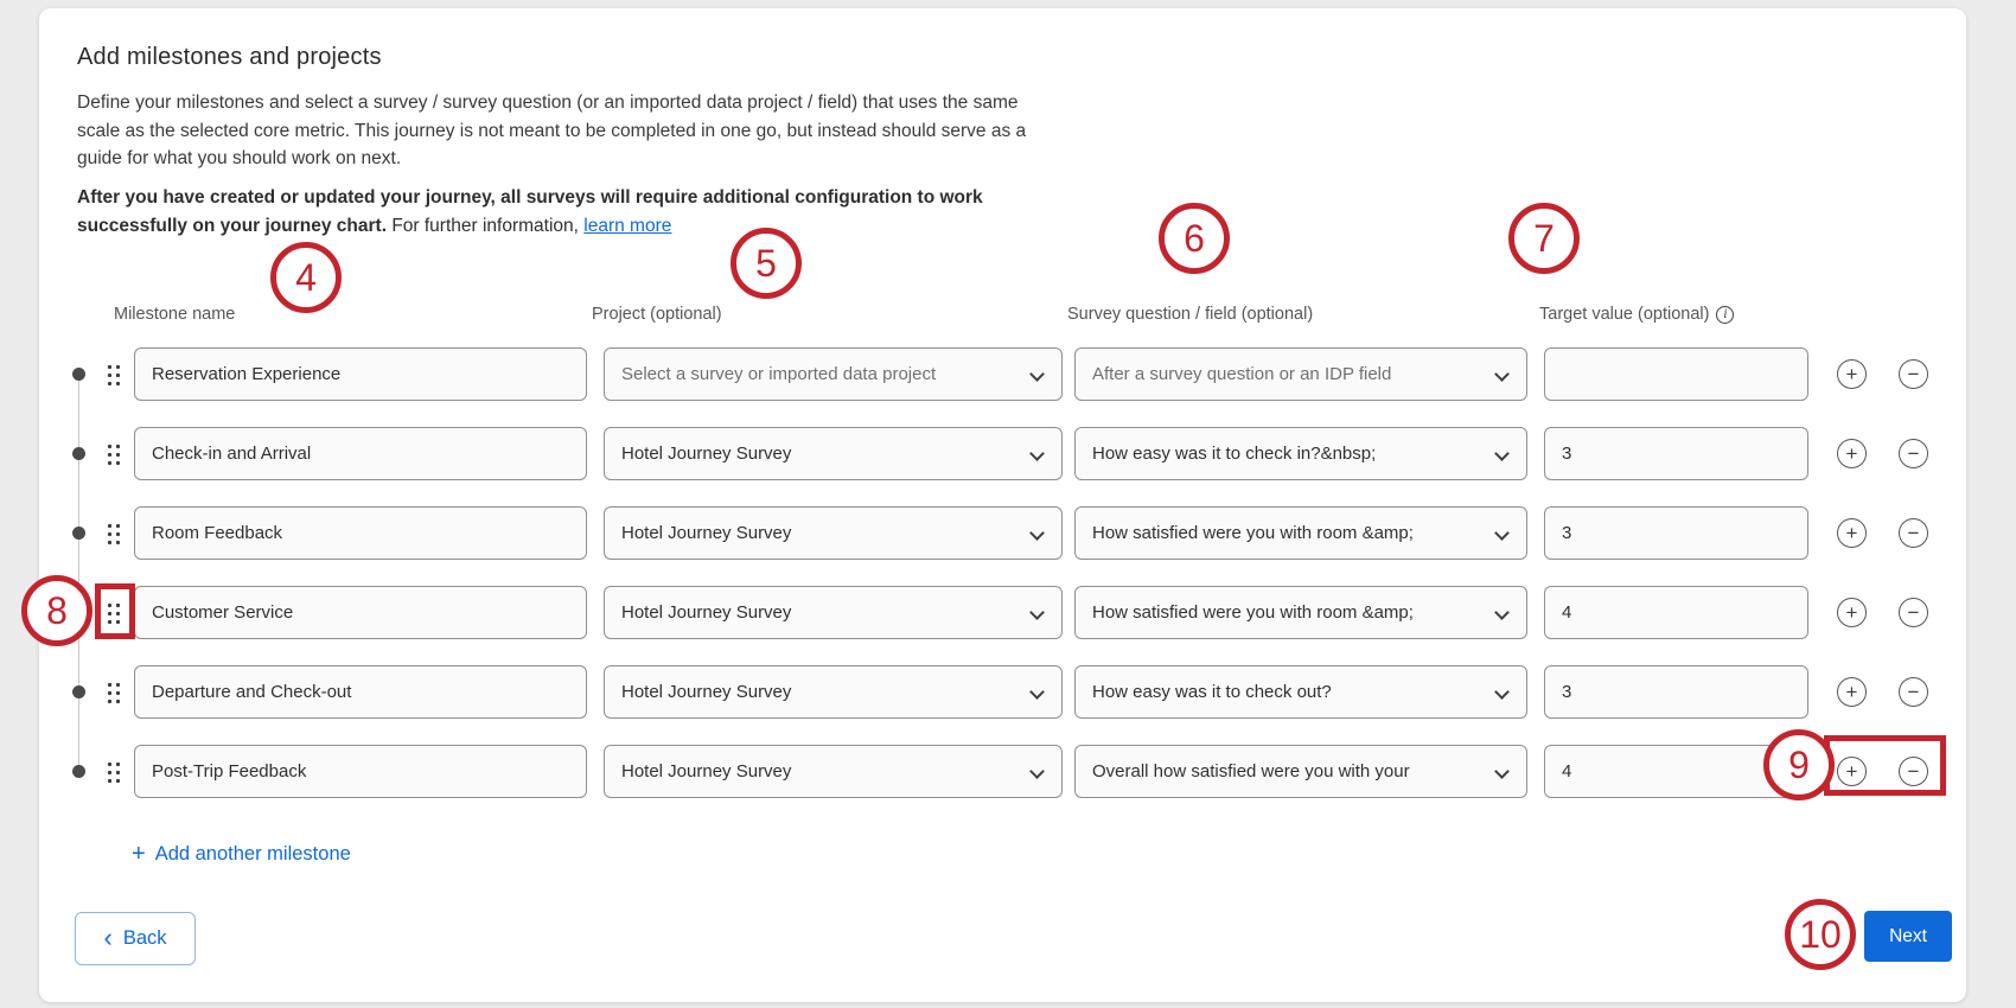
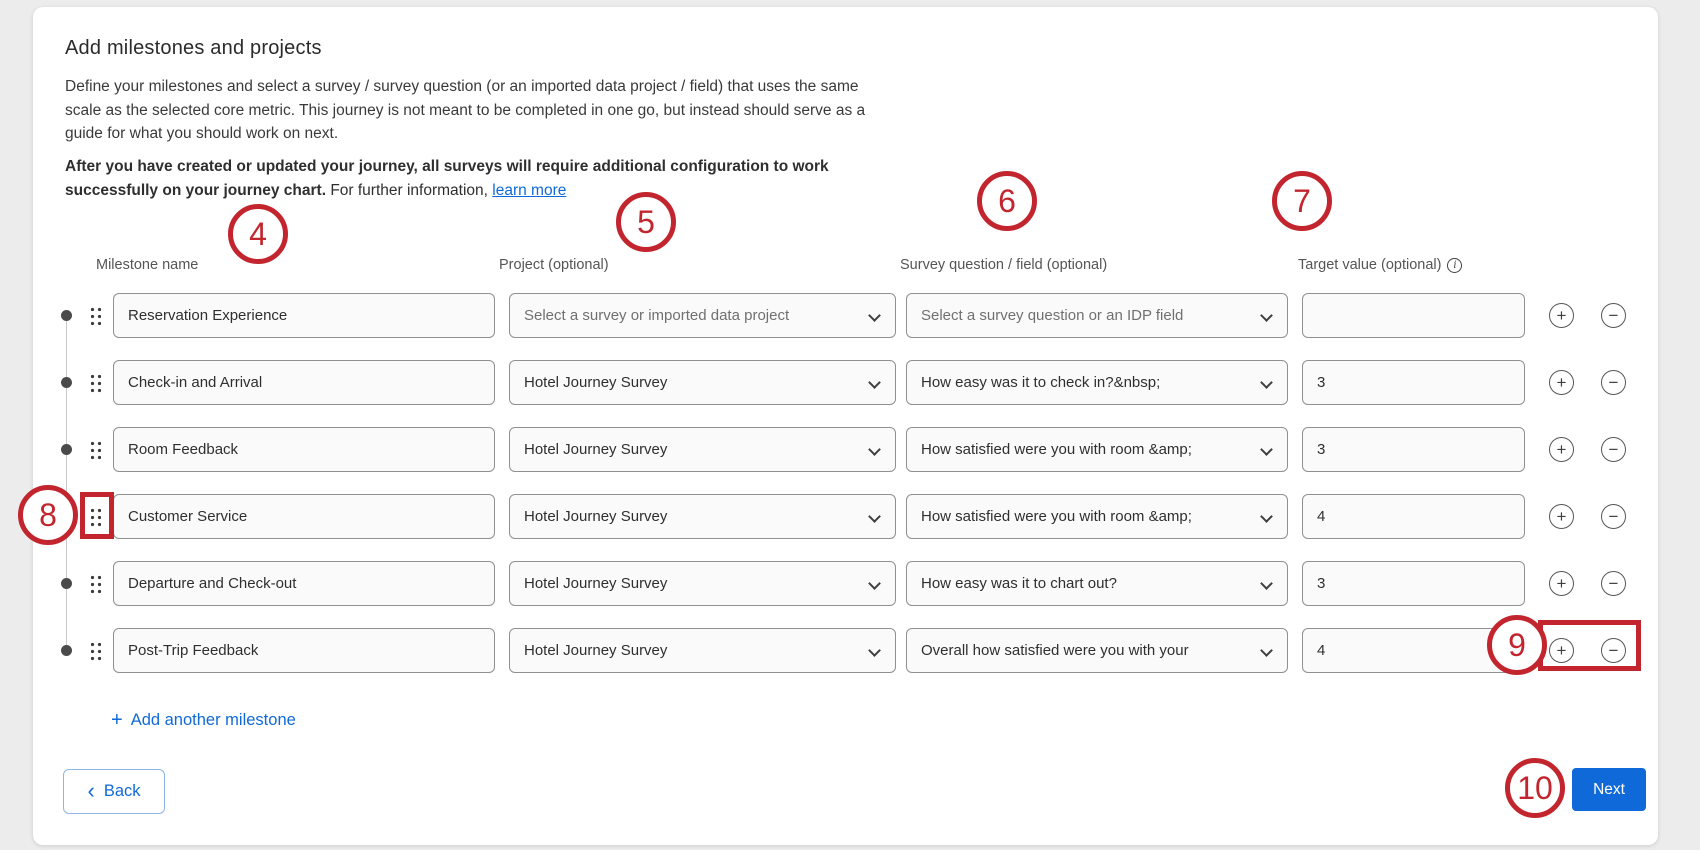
  Add milestones and projects
  Define your milestones and select a survey / survey question (or an imported data project / field) that uses the same scale as the selected core metric. This journey is not meant to be completed in one go, but instead should serve as a guide for what you should work on next.
  After you have created or updated your journey, all surveys will require additional configuration to work successfully on your journey chart. For further information, learn more
  Milestone name
  Project (optional)
  Survey question / field (optional)
  Target value (optional)
  i
  Reservation Experience
  Select a survey or imported data project
- After a survey question or an IDP field
+ Select a survey question or an IDP field
  +
  −
  Check-in and Arrival
  Hotel Journey Survey
  How easy was it to check in?&nbsp;
  3
  +
  −
  Room Feedback
  Hotel Journey Survey
  How satisfied were you with room &amp;
  3
  +
  −
  Customer Service
  Hotel Journey Survey
  How satisfied were you with room &amp;
  4
  +
  −
  Departure and Check-out
  Hotel Journey Survey
- How easy was it to check out?
+ How easy was it to chart out?
  3
  +
  −
  Post-Trip Feedback
  Hotel Journey Survey
  Overall how satisfied were you with your
  4
  +
  −
  +
  Add another milestone
  ‹
  Back
  Next
  4
  5
  6
  7
  8
  9
  10
